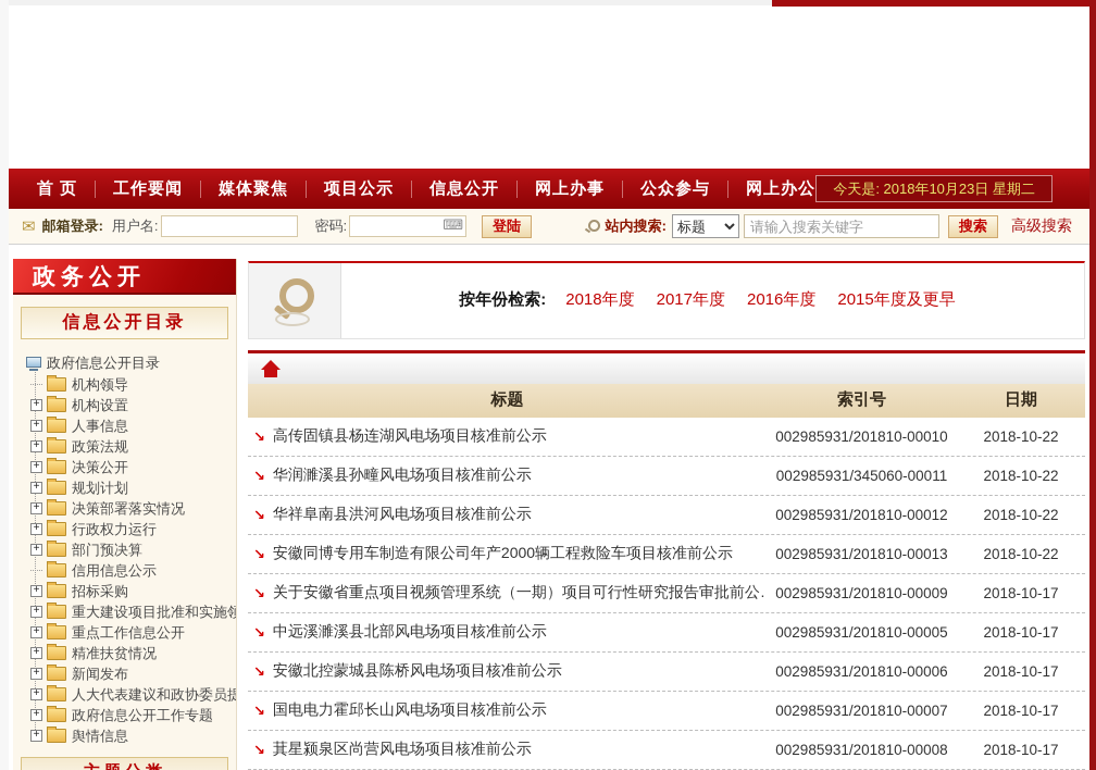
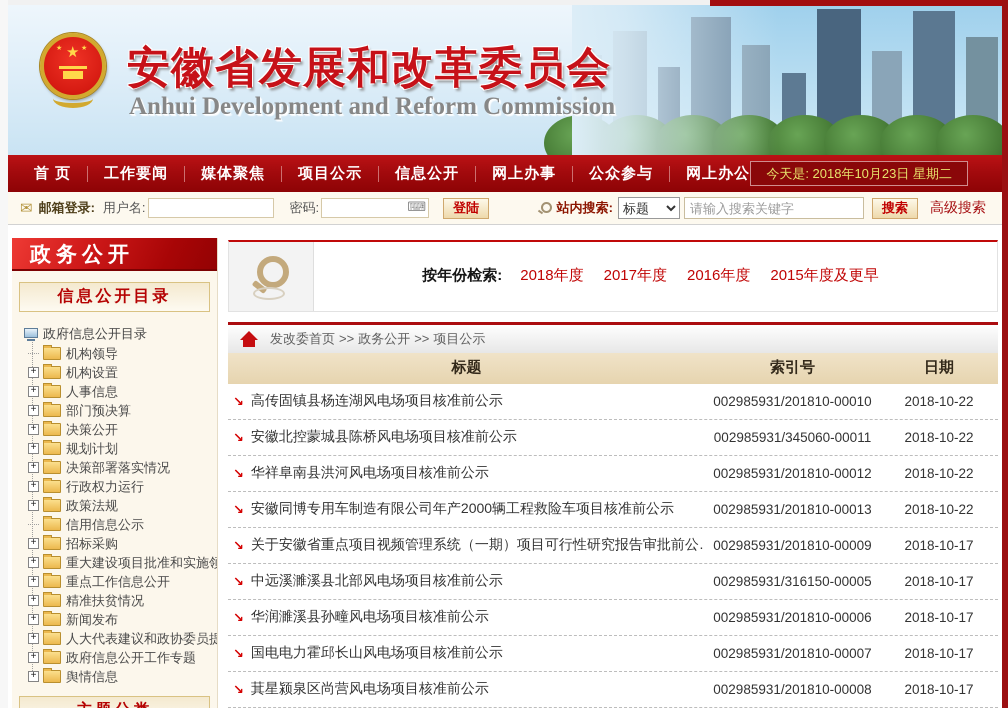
+ ★
+ 安徽省发展和改革委员会
+ Anhui Development and Reform Commission
  首 页
  工作要闻
  媒体聚焦
  项目公示
  信息公开
  网上办事
  公众参与
  网上办公
  今天是: 2018年10月23日 星期二
  ✉
  邮箱登录:
  用户名:
  密码:
  ⌨
  登陆
  站内搜索:
  标题
  请输入搜索关键字
  搜索
  高级搜索
  政务公开
  信息公开目录
  政府信息公开目录
  机构领导
  +
  机构设置
  +
  人事信息
  +
- 政策法规
+ 部门预决算
  +
  决策公开
  +
  规划计划
  +
  决策部署落实情况
  +
  行政权力运行
  +
- 部门预决算
+ 政策法规
  信用信息公示
  +
  招标采购
  +
  重大建设项目批准和实施领
  +
  重点工作信息公开
  +
  精准扶贫情况
  +
  新闻发布
  +
  人大代表建议和政协委员提
  +
  政府信息公开工作专题
  +
  舆情信息
  按年份检索:
  2018年度 2017年度 2016年度 2015年度及更早
+ 发改委首页 >> 政务公开 >> 项目公示
  标题
  索引号
  日期
  ↘
  高传固镇县杨连湖风电场项目核准前公示
  002985931/201810-00010
  2018-10-22
  ↘
- 华润濉溪县孙疃风电场项目核准前公示
+ 安徽北控蒙城县陈桥风电场项目核准前公示
  002985931/345060-00011
  2018-10-22
  ↘
  华祥阜南县洪河风电场项目核准前公示
  002985931/201810-00012
  2018-10-22
  ↘
  安徽同博专用车制造有限公司年产2000辆工程救险车项目核准前公示
  002985931/201810-00013
  2018-10-22
  ↘
  关于安徽省重点项目视频管理系统（一期）项目可行性研究报告审批前公
  002985931/201810-00009
  2018-10-17
  ↘
  中远溪濉溪县北部风电场项目核准前公示
- 002985931/201810-00005
+ 002985931/316150-00005
  2018-10-17
  ↘
- 安徽北控蒙城县陈桥风电场项目核准前公示
+ 华润濉溪县孙疃风电场项目核准前公示
  002985931/201810-00006
  2018-10-17
  ↘
  国电电力霍邱长山风电场项目核准前公示
  002985931/201810-00007
  2018-10-17
  ↘
  萁星颍泉区尚营风电场项目核准前公示
  002985931/201810-00008
  2018-10-17
